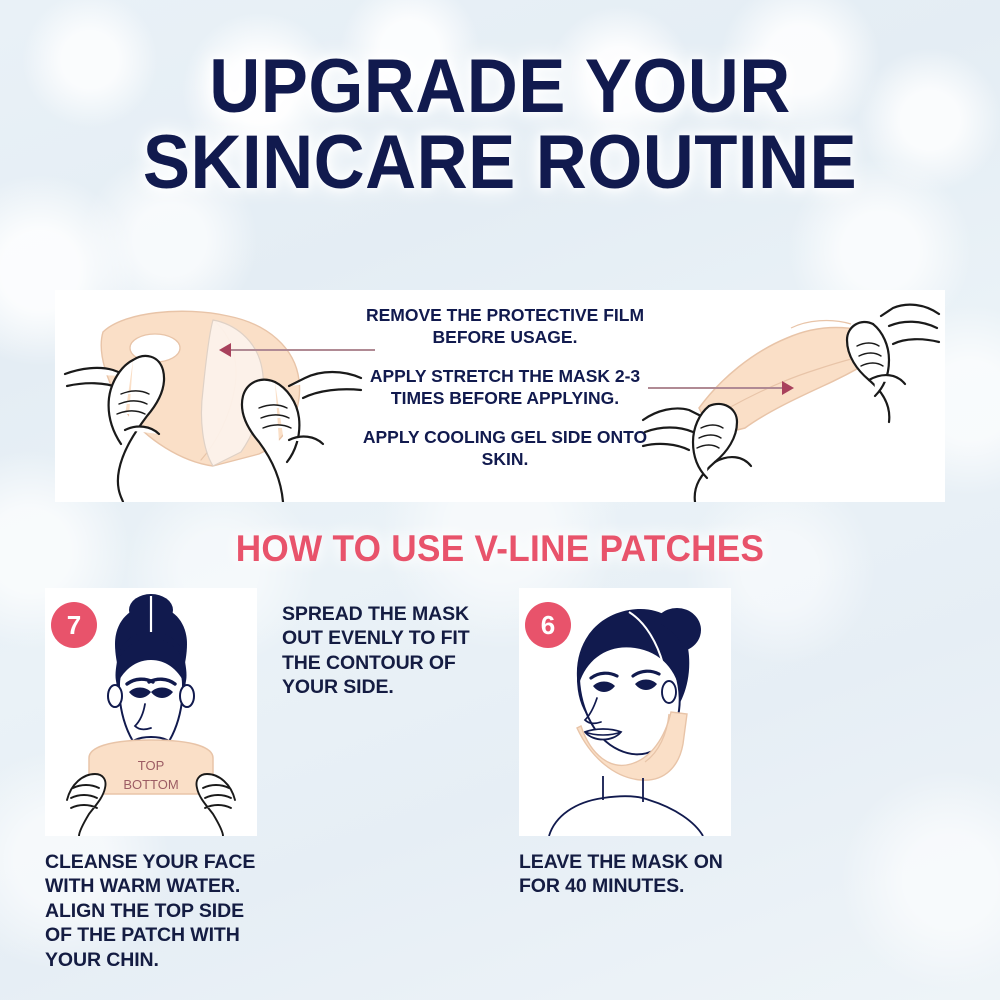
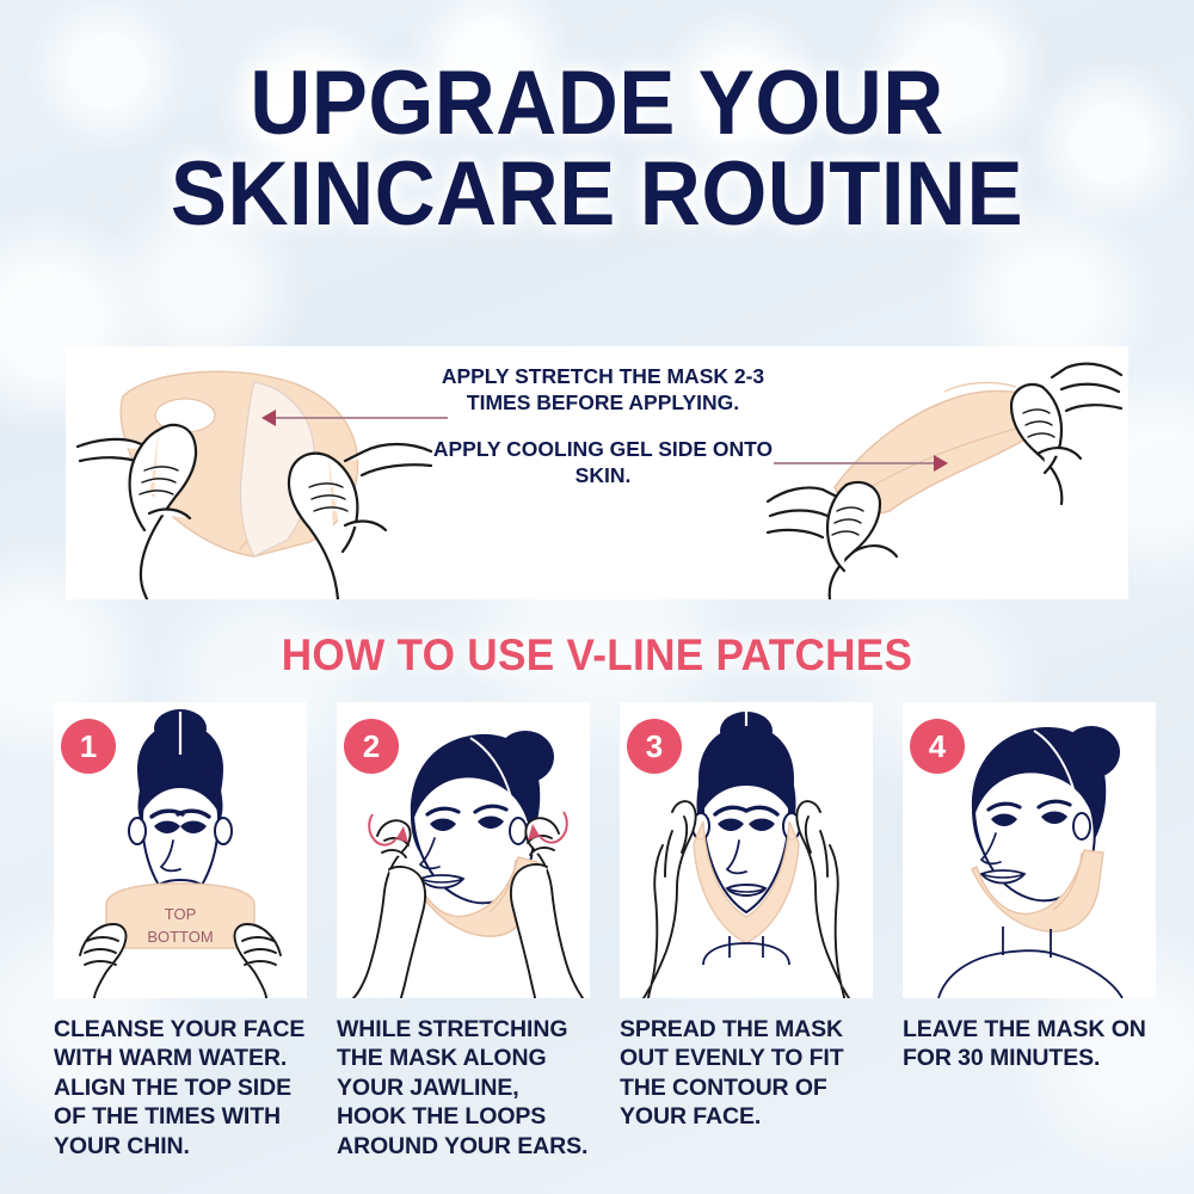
  UPGRADE YOUR
  SKINCARE ROUTINE
- REMOVE THE PROTECTIVE FILM BEFORE USAGE.
  APPLY STRETCH THE MASK 2-3 TIMES BEFORE APPLYING.
  APPLY COOLING GEL SIDE ONTO SKIN.
  HOW TO USE V-LINE PATCHES
- 7
+ 1
  TOP
  BOTTOM
- CLEANSE YOUR FACE WITH WARM WATER. ALIGN THE TOP SIDE OF THE PATCH WITH YOUR CHIN.
+ CLEANSE YOUR FACE WITH WARM WATER. ALIGN THE TOP SIDE OF THE TIMES WITH YOUR CHIN.
+ 2
+ WHILE STRETCHING THE MASK ALONG YOUR JAWLINE, HOOK THE LOOPS AROUND YOUR EARS.
+ 3
- SPREAD THE MASK OUT EVENLY TO FIT THE CONTOUR OF YOUR SIDE.
+ SPREAD THE MASK OUT EVENLY TO FIT THE CONTOUR OF YOUR FACE.
- 6
+ 4
- LEAVE THE MASK ON FOR 40 MINUTES.
+ LEAVE THE MASK ON FOR 30 MINUTES.
